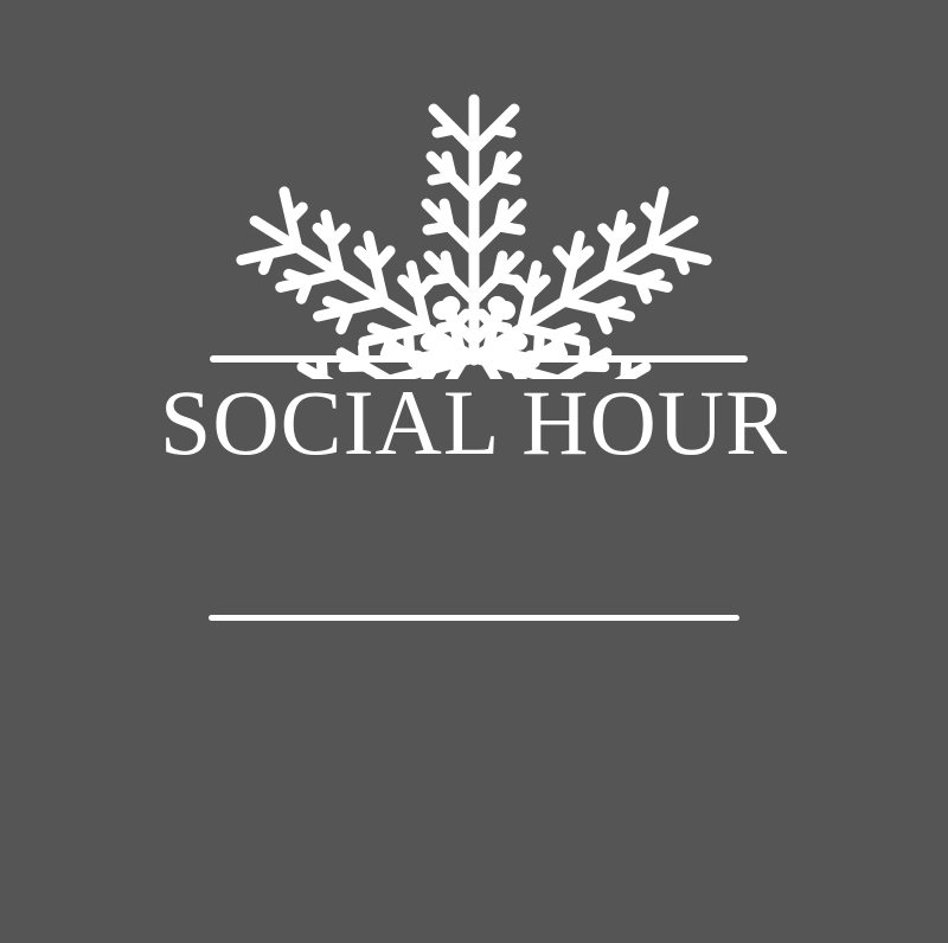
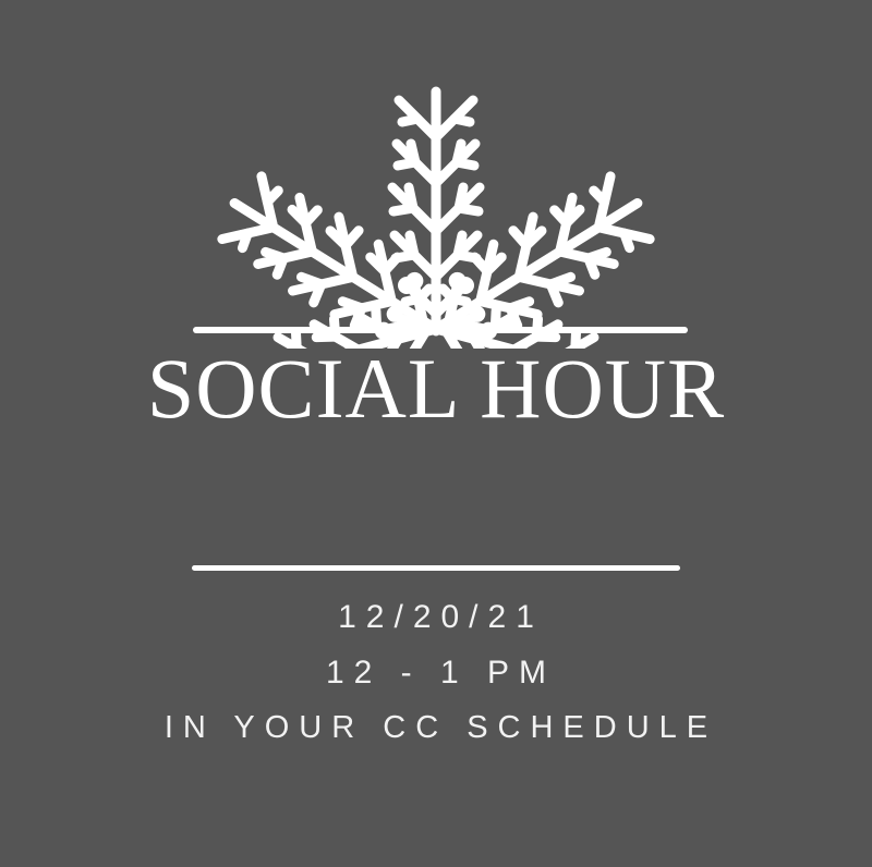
  SOCIAL HOUR
+ 12/20/21
+ 12 - 1 PM
+ IN YOUR CC SCHEDULE
